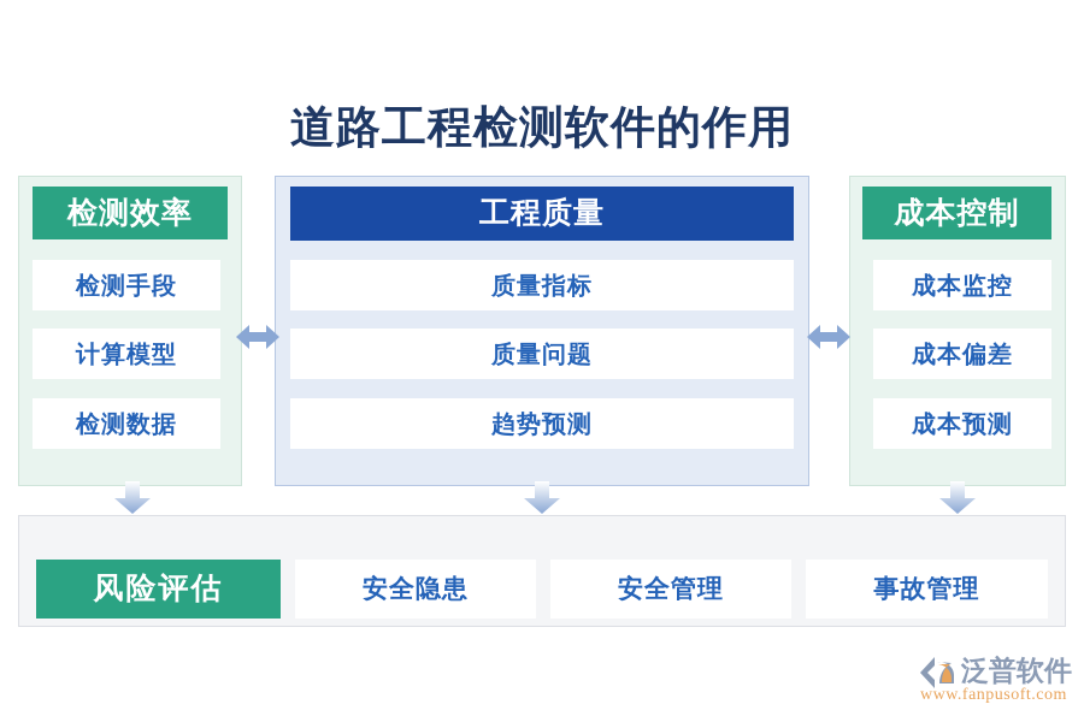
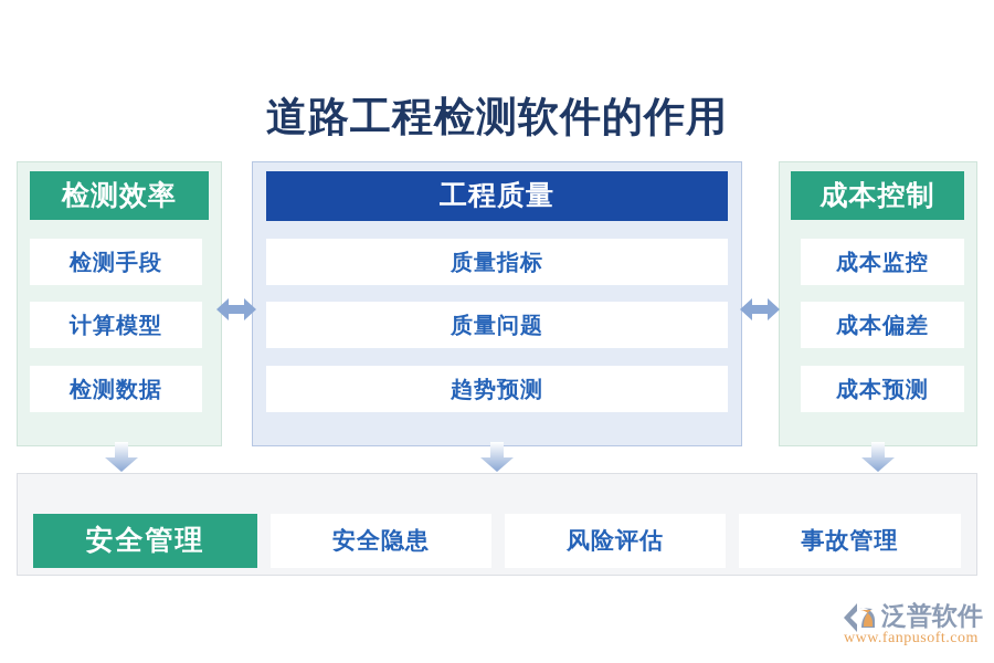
  道路工程检测软件的作用
  检测效率
  检测手段
  计算模型
  检测数据
  工程质量
  质量指标
  质量问题
  趋势预测
  成本控制
  成本监控
  成本偏差
  成本预测
- 风险评估
+ 安全管理
  安全隐患
- 安全管理
+ 风险评估
  事故管理
  泛普软件
  www.fanpusoft.com
